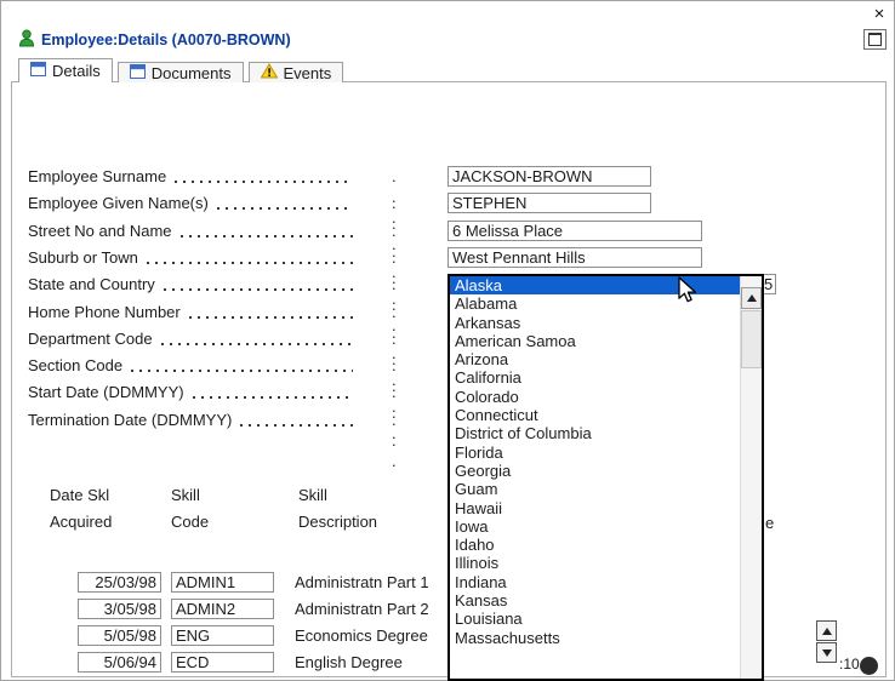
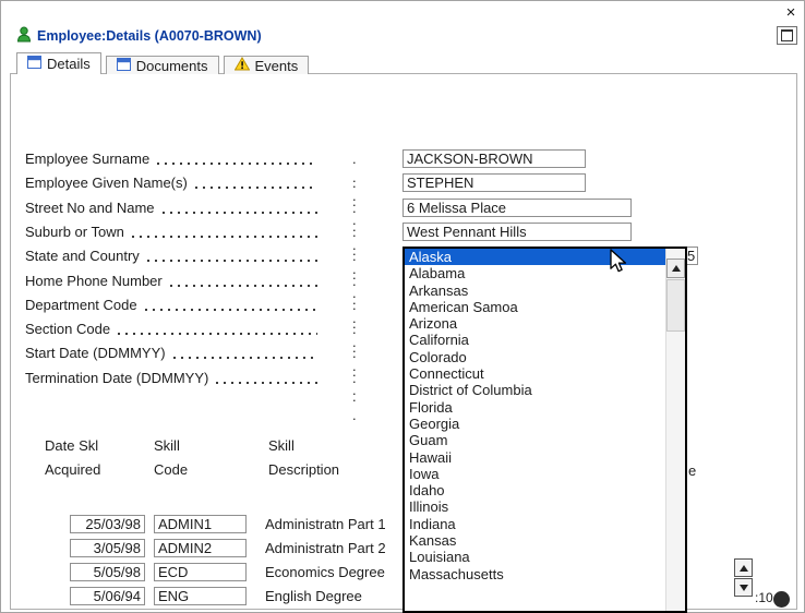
  ×
  Employee:Details (A0070-BROWN)
  Details
  Documents
  Events
  Employee Surname
  . . .
  JACKSON-BROWN
  Employee Given Name(s)
  . . .
  STEPHEN
  Street No and Name
  . . .
  6 Melissa Place
  Suburb or Town
  . . .
  West Pennant Hills
  State and Country
  . . .
  Home Phone Number
  . . .
  Department Code
  . . .
  Section Code
  . . .
  Start Date (DDMMYY)
  . . .
  Termination Date (DDMMYY)
  . . .
  5
  Date Skl
  Skill
  Skill
  Acquired
  Code
  Description
  25/03/98
  ADMIN1
  Administratn Part 1
  3/05/98
  ADMIN2
  Administratn Part 2
  5/05/98
- ENG
+ ECD
  Economics Degree
  5/06/94
- ECD
+ ENG
  English Degree
  e
  Alaska
  Alabama
  Arkansas
  American Samoa
  Arizona
  California
  Colorado
  Connecticut
  District of Columbia
  Florida
  Georgia
  Guam
  Hawaii
  Iowa
  Idaho
  Illinois
  Indiana
  Kansas
  Louisiana
  Massachusetts
  :10
